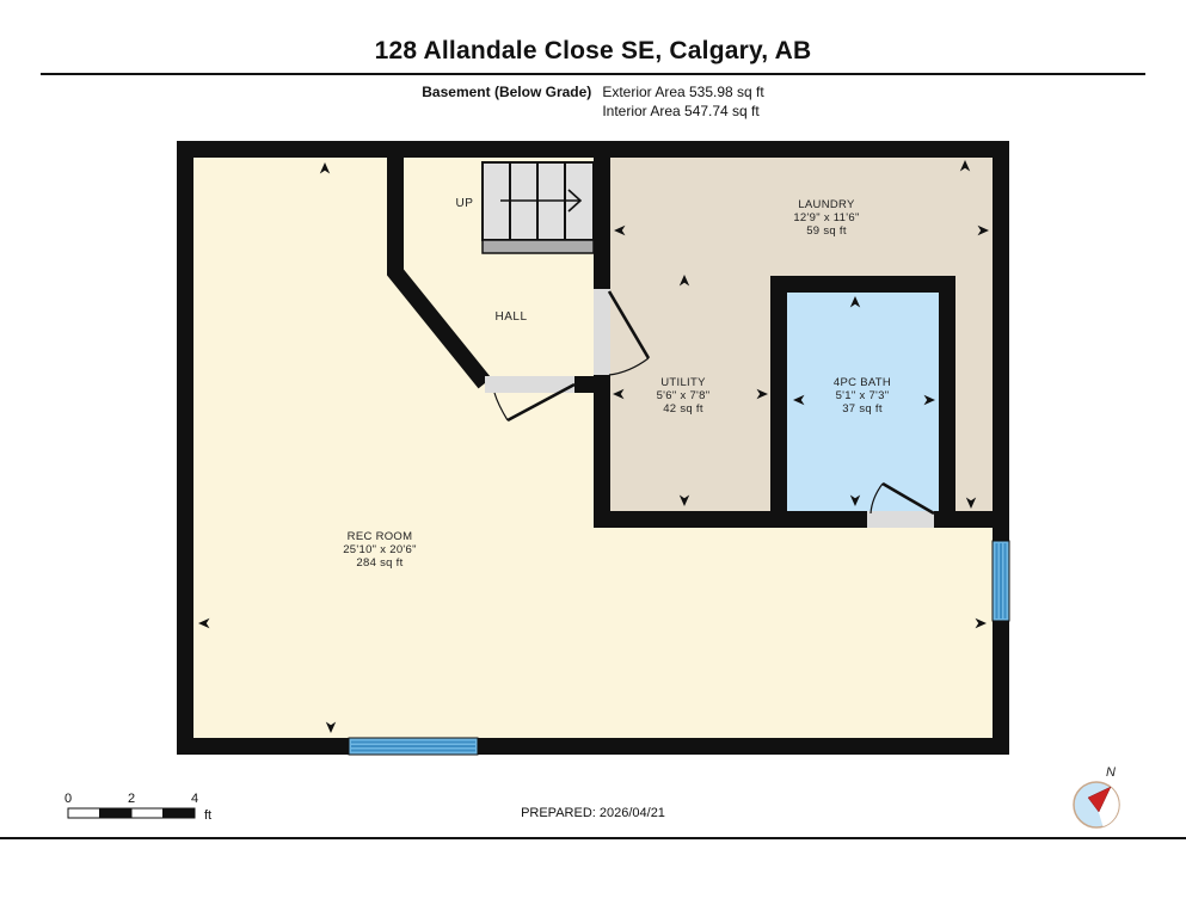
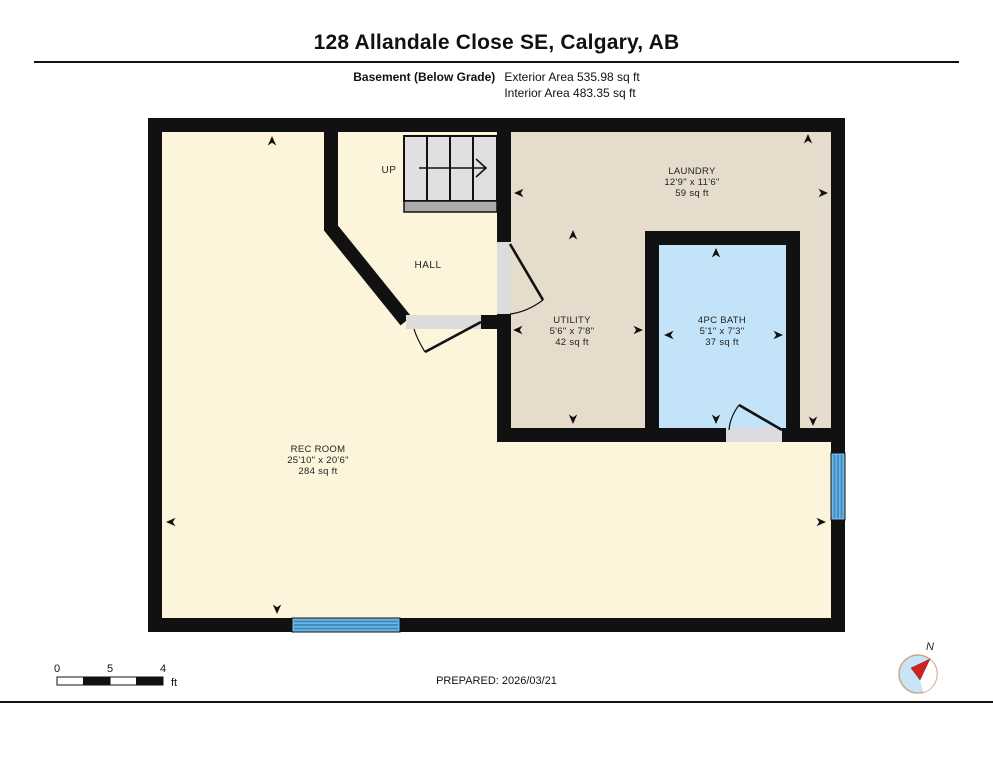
  128 Allandale Close SE, Calgary, AB
  Basement (Below Grade)
  Exterior Area 535.98 sq ft
- Interior Area 547.74 sq ft
+ Interior Area 483.35 sq ft
  UP
  HALL
  LAUNDRY
  12'9" x 11'6"
  59 sq ft
  UTILITY
  5'6" x 7'8"
  42 sq ft
  4PC BATH
  5'1" x 7'3"
  37 sq ft
  REC ROOM
  25'10" x 20'6"
  284 sq ft
  0
- 2
+ 5
  4
  ft
- PREPARED: 2026/04/21
+ PREPARED: 2026/03/21
  N
